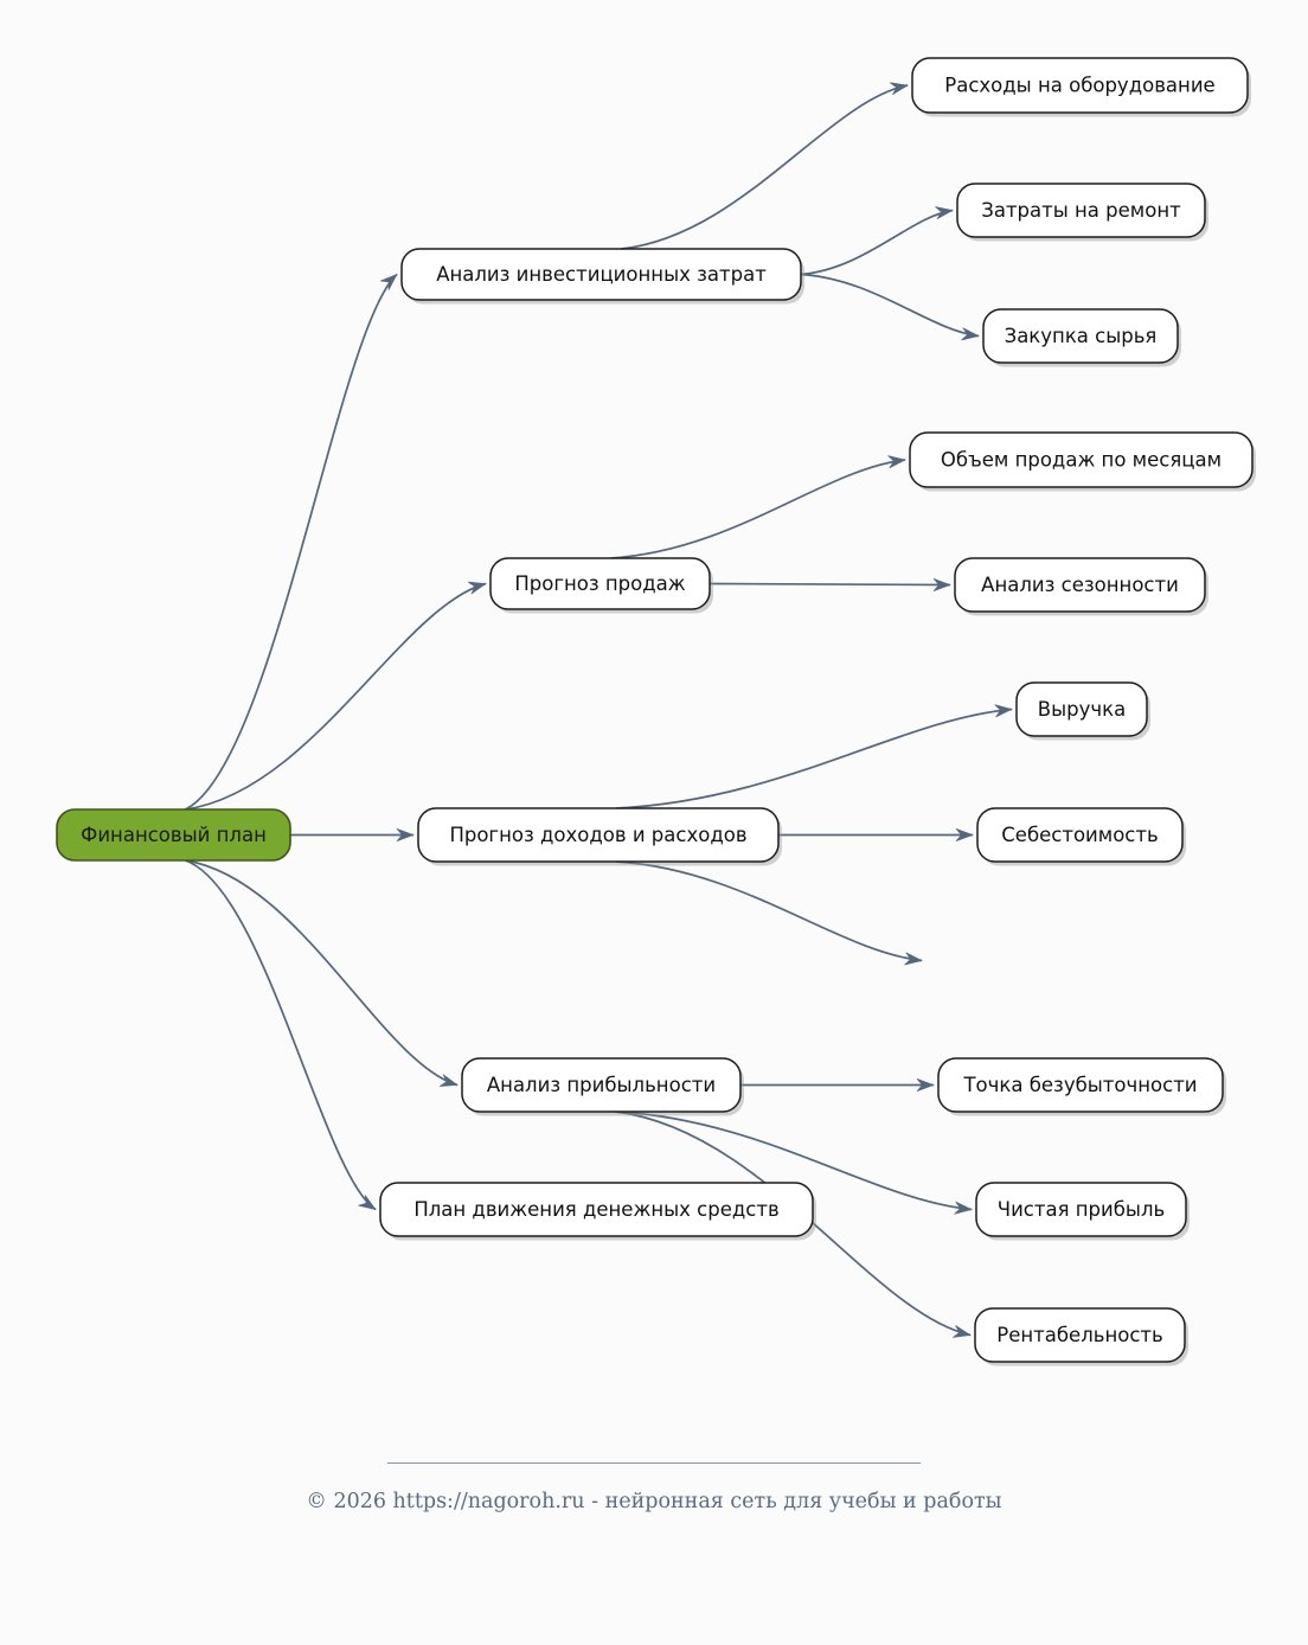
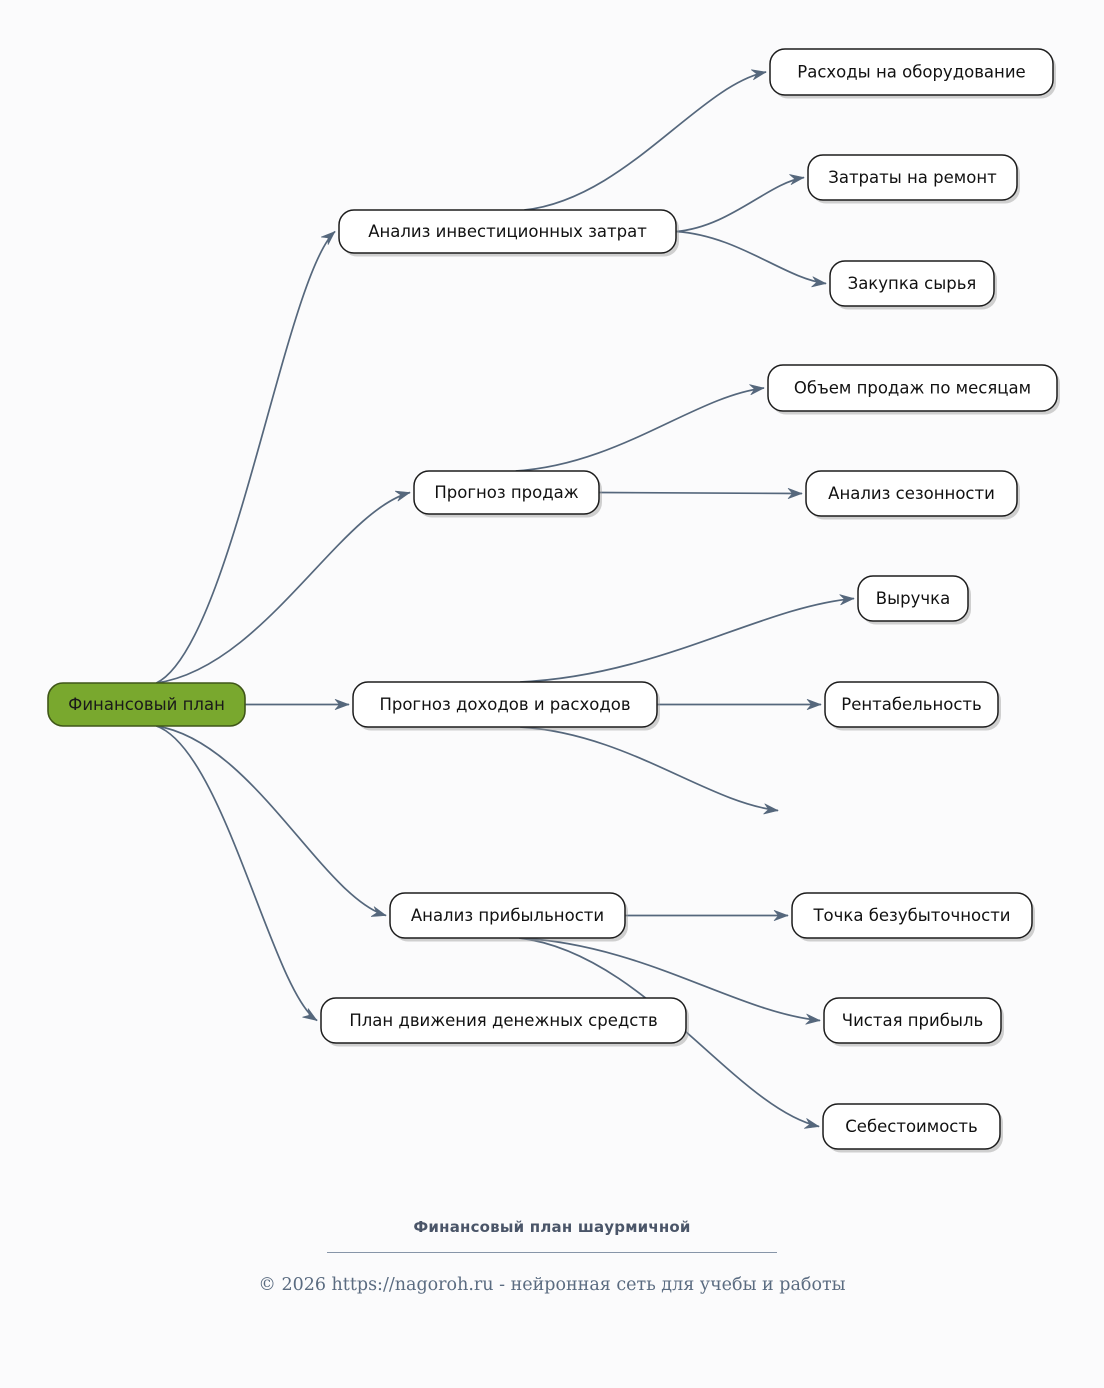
  Финансовый план
  Анализ инвестиционных затрат
  Расходы на оборудование
  Затраты на ремонт
  Закупка сырья
  Прогноз продаж
  Объем продаж по месяцам
  Анализ сезонности
  Прогноз доходов и расходов
  Выручка
- Себестоимость
+ Рентабельность
  Анализ прибыльности
  Точка безубыточности
  План движения денежных средств
  Чистая прибыль
- Рентабельность
+ Себестоимость
+ Финансовый план шаурмичной
  © 2026 https://nagoroh.ru - нейронная сеть для учебы и работы
